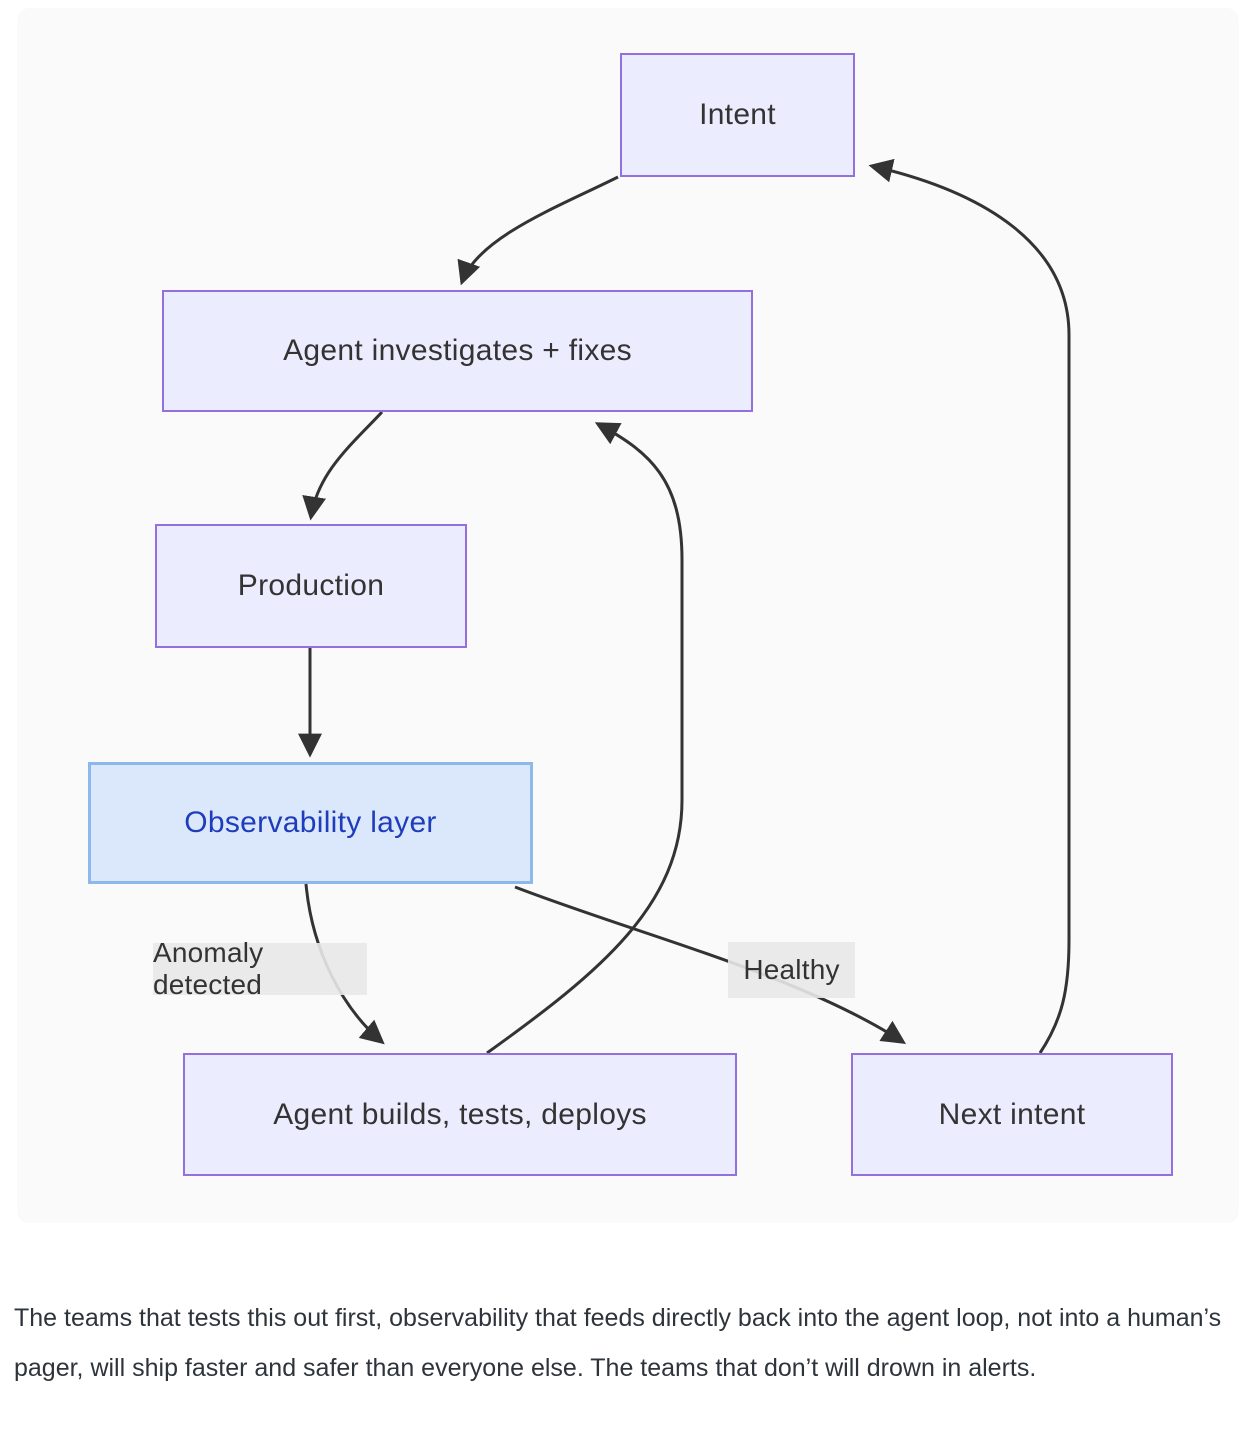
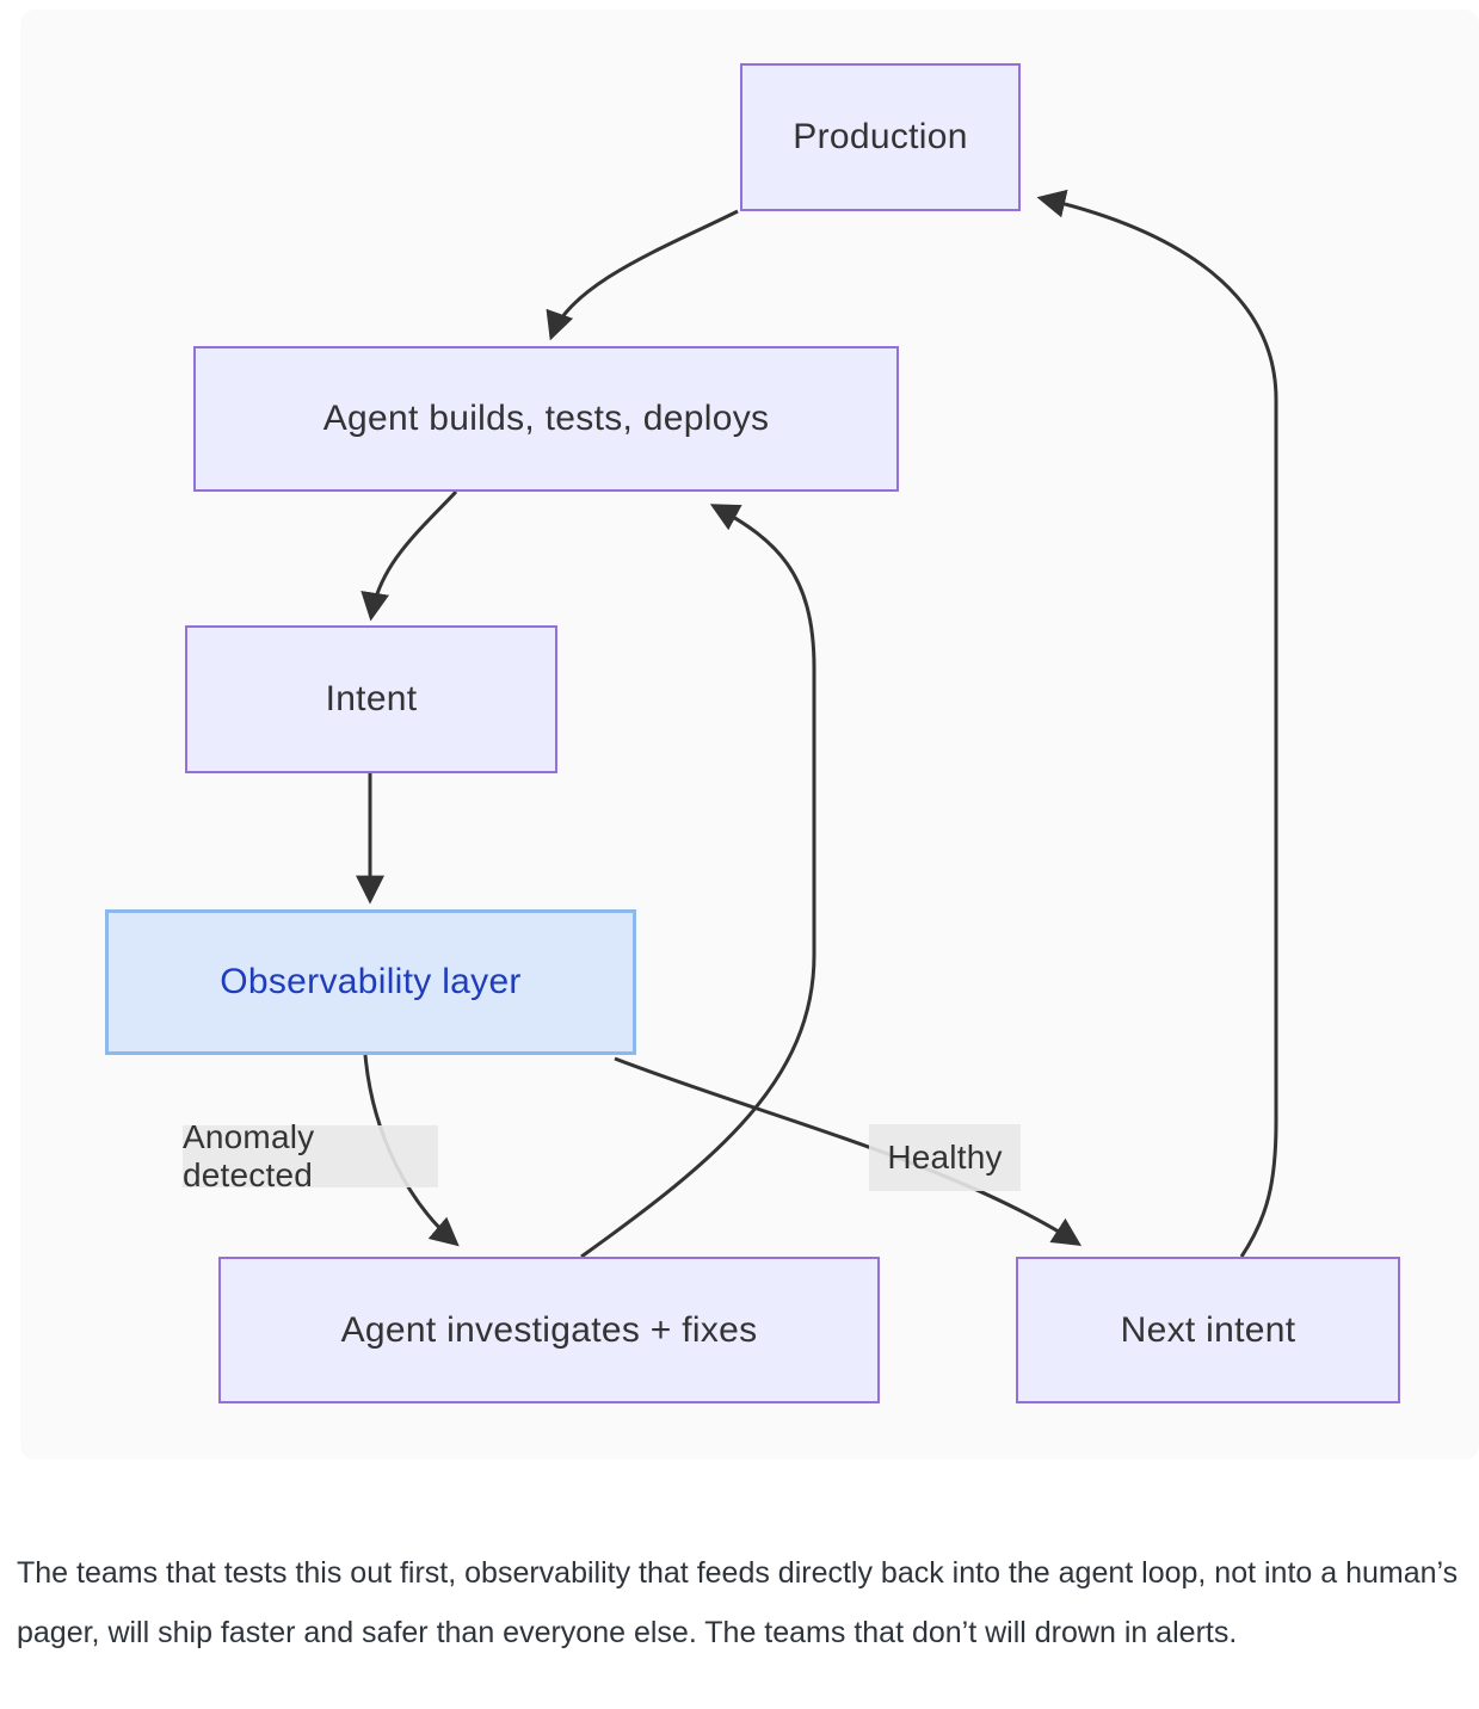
  Anomaly detected
  Healthy
- Intent
+ Production
- Agent investigates + fixes
+ Agent builds, tests, deploys
- Production
+ Intent
  Observability layer
- Agent builds, tests, deploys
+ Agent investigates + fixes
  Next intent
  The teams that tests this out first, observability that feeds directly back into the agent loop, not into a human’s pager, will ship faster and safer than everyone else. The teams that don’t will drown in alerts.
